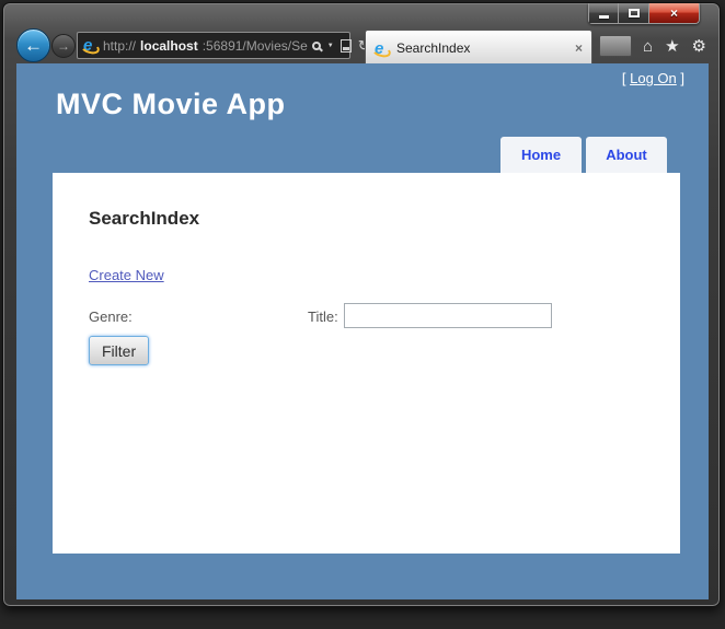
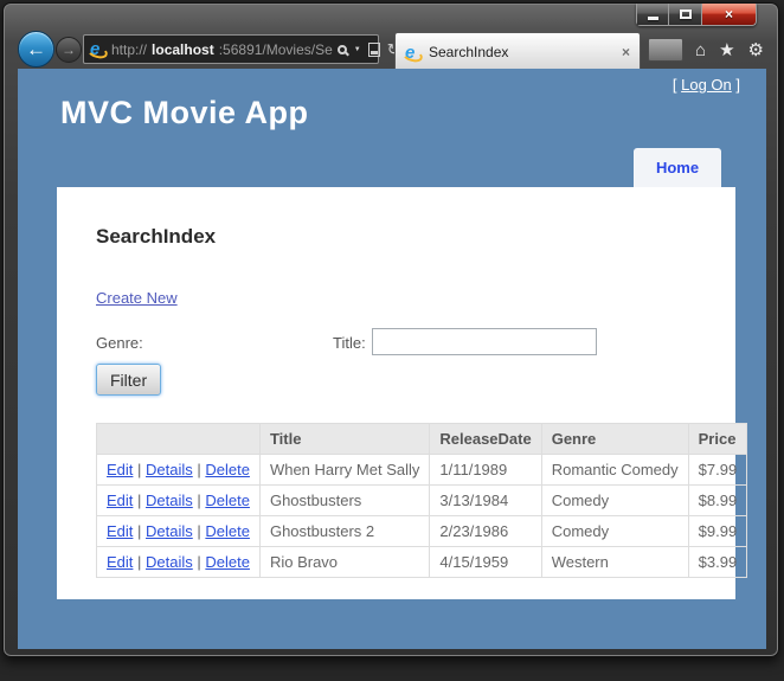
  ×
  ←
  →
  e
  http://
  localhost
  :56891/Movies/Se
  e
  SearchIndex
  ×
  ⌂
  ★
  ⚙
  [ Log On ]
  MVC Movie App
  Home
- About
  SearchIndex
  Create New
  Genre:
  Title:
  Filter
+ 	Title	ReleaseDate	Genre	Price
+ Edit | Details | Delete	When Harry Met Sally	1/11/1989	Romantic Comedy	$7.99
+ Edit | Details | Delete	Ghostbusters	3/13/1984	Comedy	$8.99
+ Edit | Details | Delete	Ghostbusters 2	2/23/1986	Comedy	$9.99
+ Edit | Details | Delete	Rio Bravo	4/15/1959	Western	$3.99
